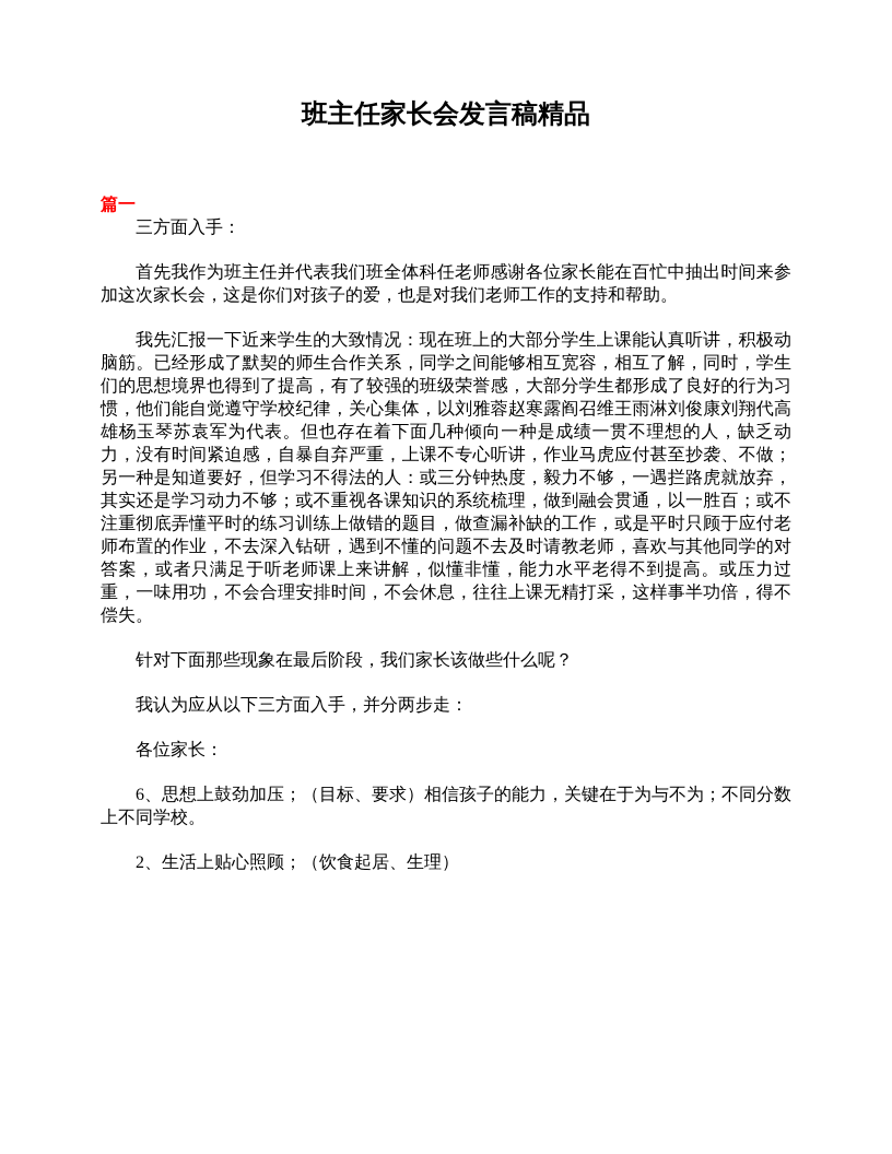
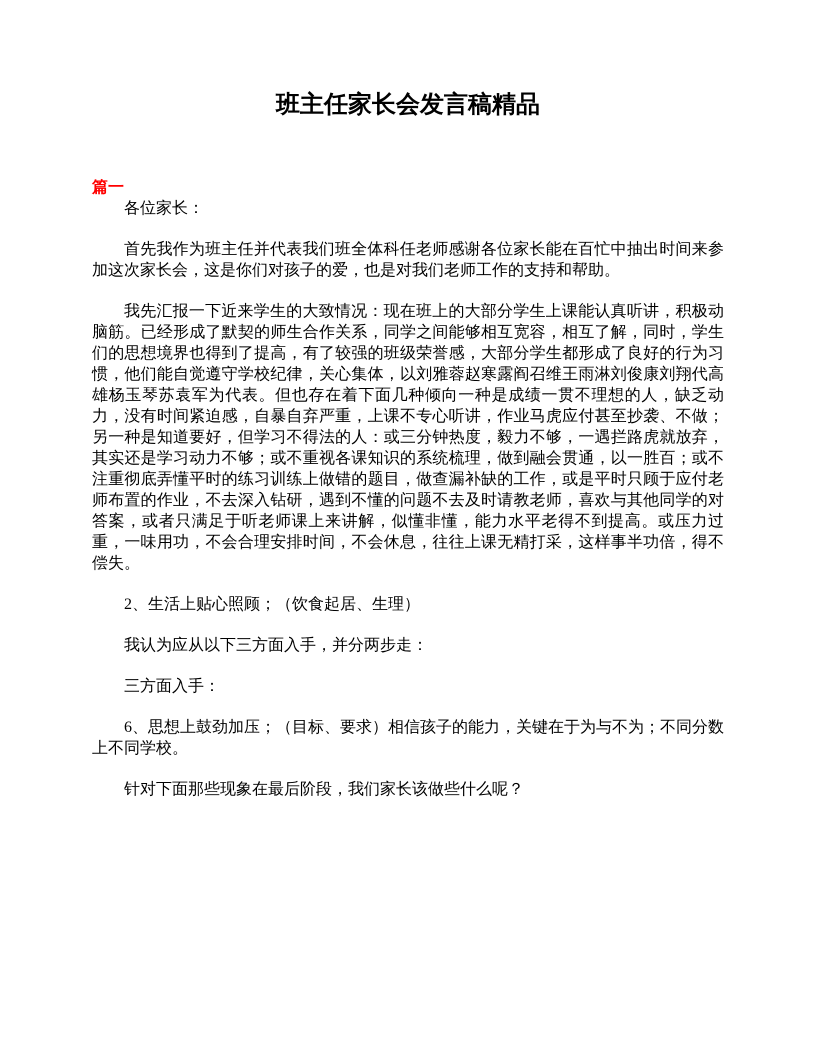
  班主任家长会发言稿精品
  篇一
- 三方面入手：
+ 各位家长：
  首先我作为班主任并代表我们班全体科任老师感谢各位家长能在百忙中抽出时间来参加这次家长会，这是你们对孩子的爱，也是对我们老师工作的支持和帮助。
  我先汇报一下近来学生的大致情况：现在班上的大部分学生上课能认真听讲，积极动脑筋。已经形成了默契的师生合作关系，同学之间能够相互宽容，相互了解，同时，学生们的思想境界也得到了提高，有了较强的班级荣誉感，大部分学生都形成了良好的行为习惯，他们能自觉遵守学校纪律，关心集体，以刘雅蓉赵寒露阎召维王雨淋刘俊康刘翔代高雄杨玉琴苏袁军为代表。但也存在着下面几种倾向一种是成绩一贯不理想的人，缺乏动力，没有时间紧迫感，自暴自弃严重，上课不专心听讲，作业马虎应付甚至抄袭、不做；另一种是知道要好，但学习不得法的人：或三分钟热度，毅力不够，一遇拦路虎就放弃，其实还是学习动力不够；或不重视各课知识的系统梳理，做到融会贯通，以一胜百；或不注重彻底弄懂平时的练习训练上做错的题目，做查漏补缺的工作，或是平时只顾于应付老师布置的作业，不去深入钻研，遇到不懂的问题不去及时请教老师，喜欢与其他同学的对答案，或者只满足于听老师课上来讲解，似懂非懂，能力水平老得不到提高。或压力过重，一味用功，不会合理安排时间，不会休息，往往上课无精打采，这样事半功倍，得不偿失。
- 针对下面那些现象在最后阶段，我们家长该做些什么呢？
+ 2、生活上贴心照顾；（饮食起居、生理）
  我认为应从以下三方面入手，并分两步走：
- 各位家长：
+ 三方面入手：
  6、思想上鼓劲加压；（目标、要求）相信孩子的能力，关键在于为与不为；不同分数上不同学校。
- 2、生活上贴心照顾；（饮食起居、生理）
+ 针对下面那些现象在最后阶段，我们家长该做些什么呢？
